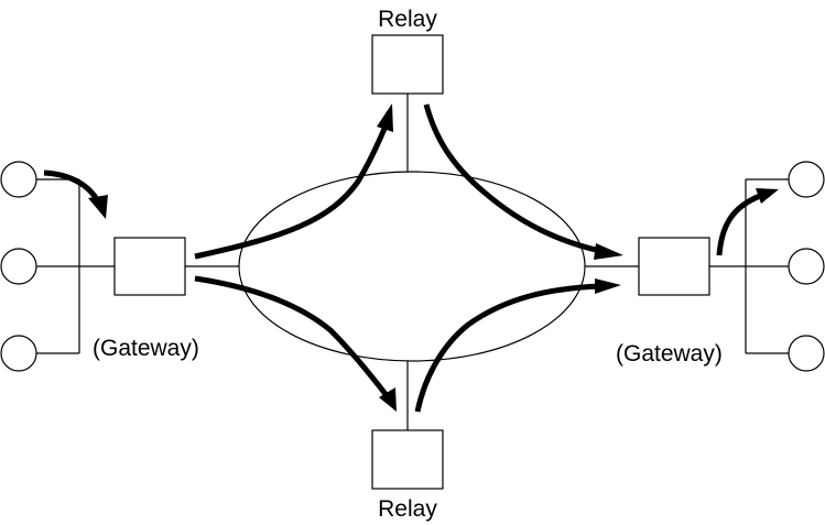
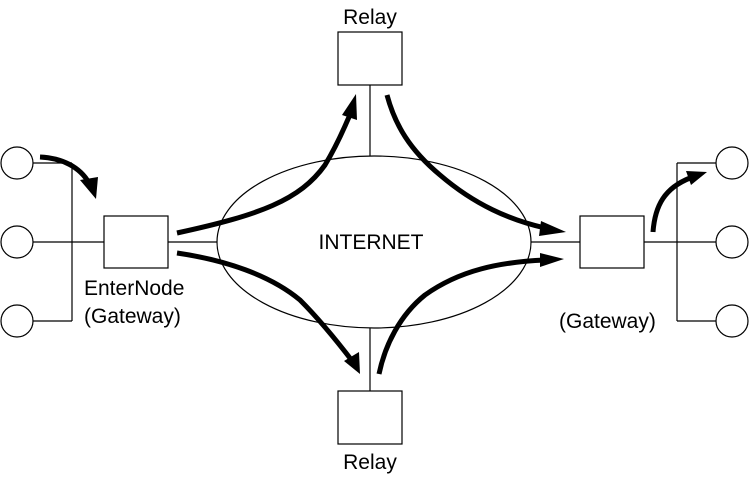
+ INTERNET
+ EnterNode
  (Gateway)
  Relay
  Relay
  (Gateway)
